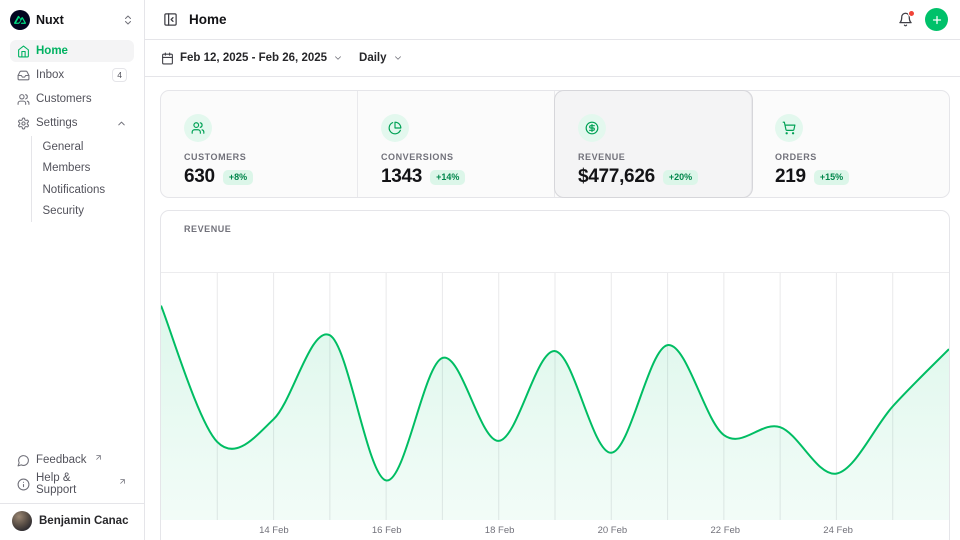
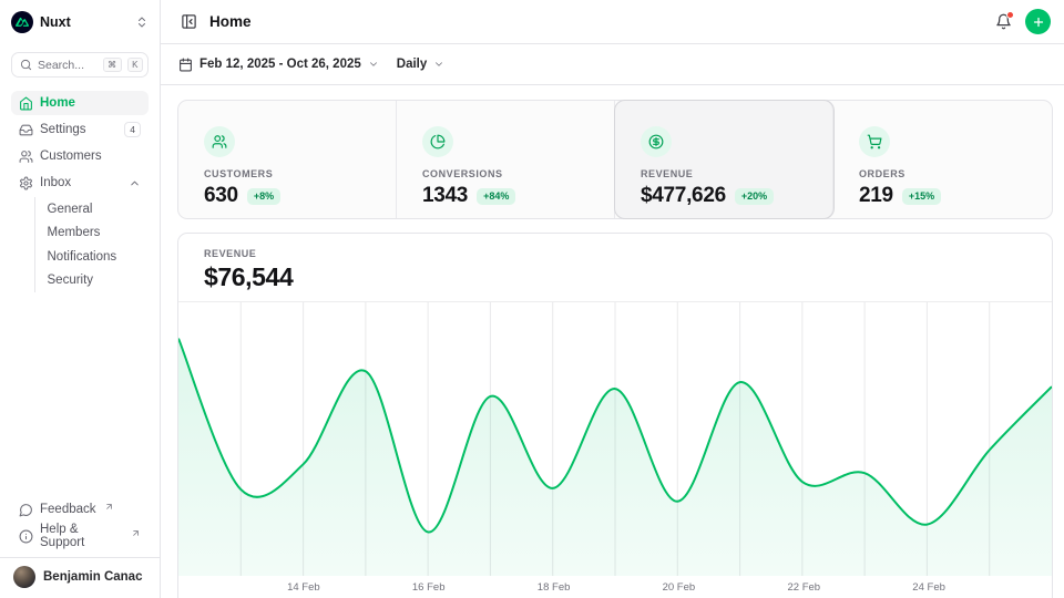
  Nuxt
+ Search...
+ ⌘
+ K
  Home
- Inbox
+ Settings
  4
  Customers
- Settings
+ Inbox
  General
  Members
  Notifications
  Security
  Feedback
  Help & Support
  Benjamin Canac
  Home
- Feb 12, 2025 - Feb 26, 2025
+ Feb 12, 2025 - Oct 26, 2025
  Daily
  CUSTOMERS
  630
  +8%
  CONVERSIONS
  1343
- +14%
+ +84%
  REVENUE
  $477,626
  +20%
  ORDERS
  219
  +15%
  REVENUE
+ $76,544
  14 Feb
  16 Feb
  18 Feb
  20 Feb
  22 Feb
  24 Feb
